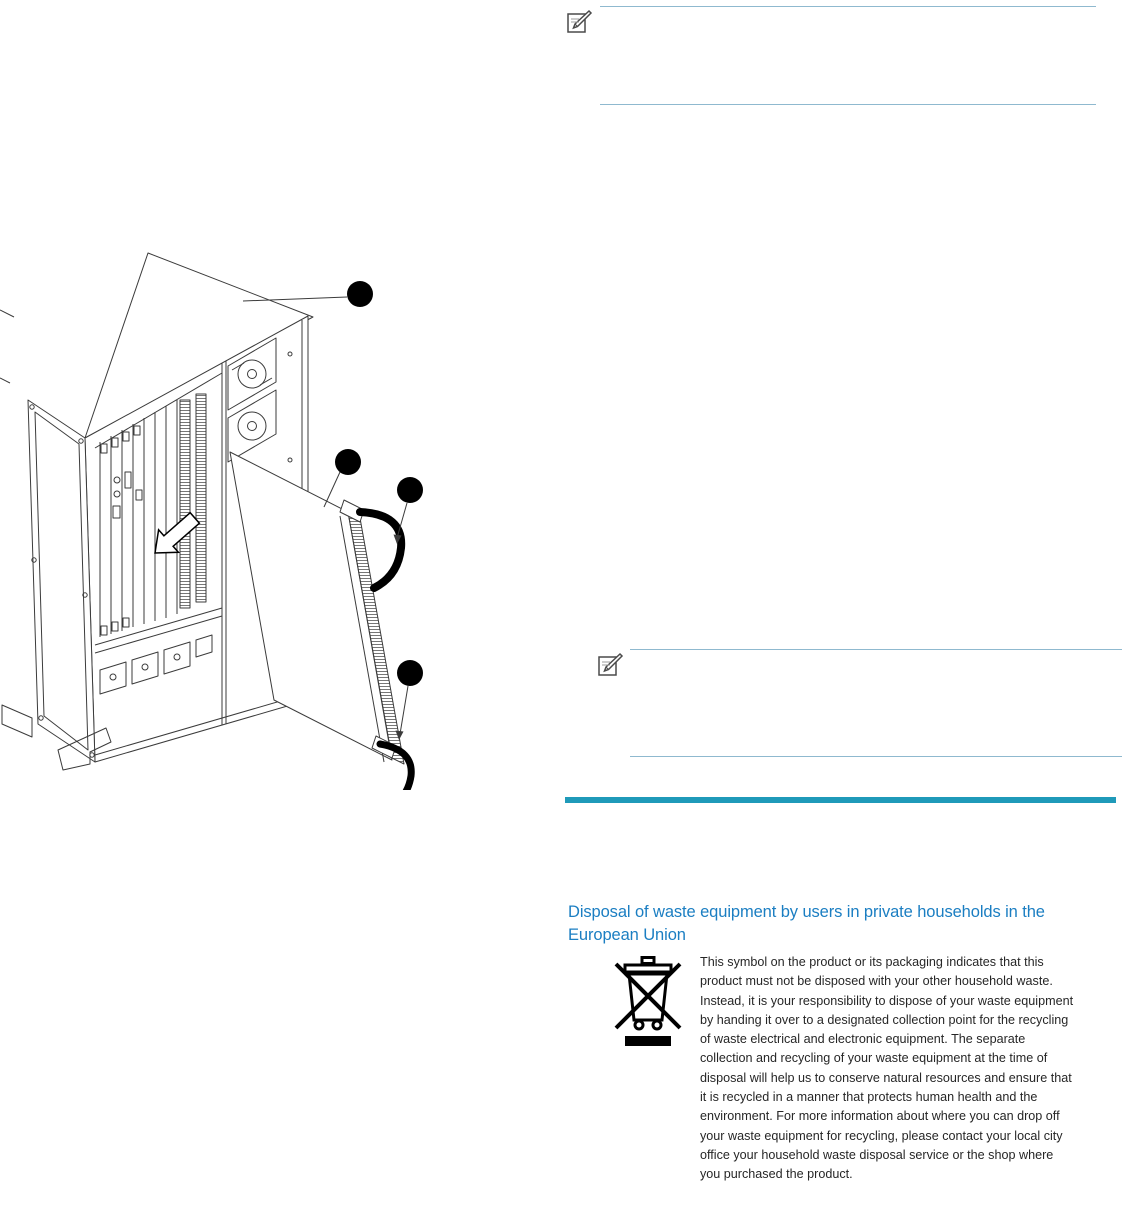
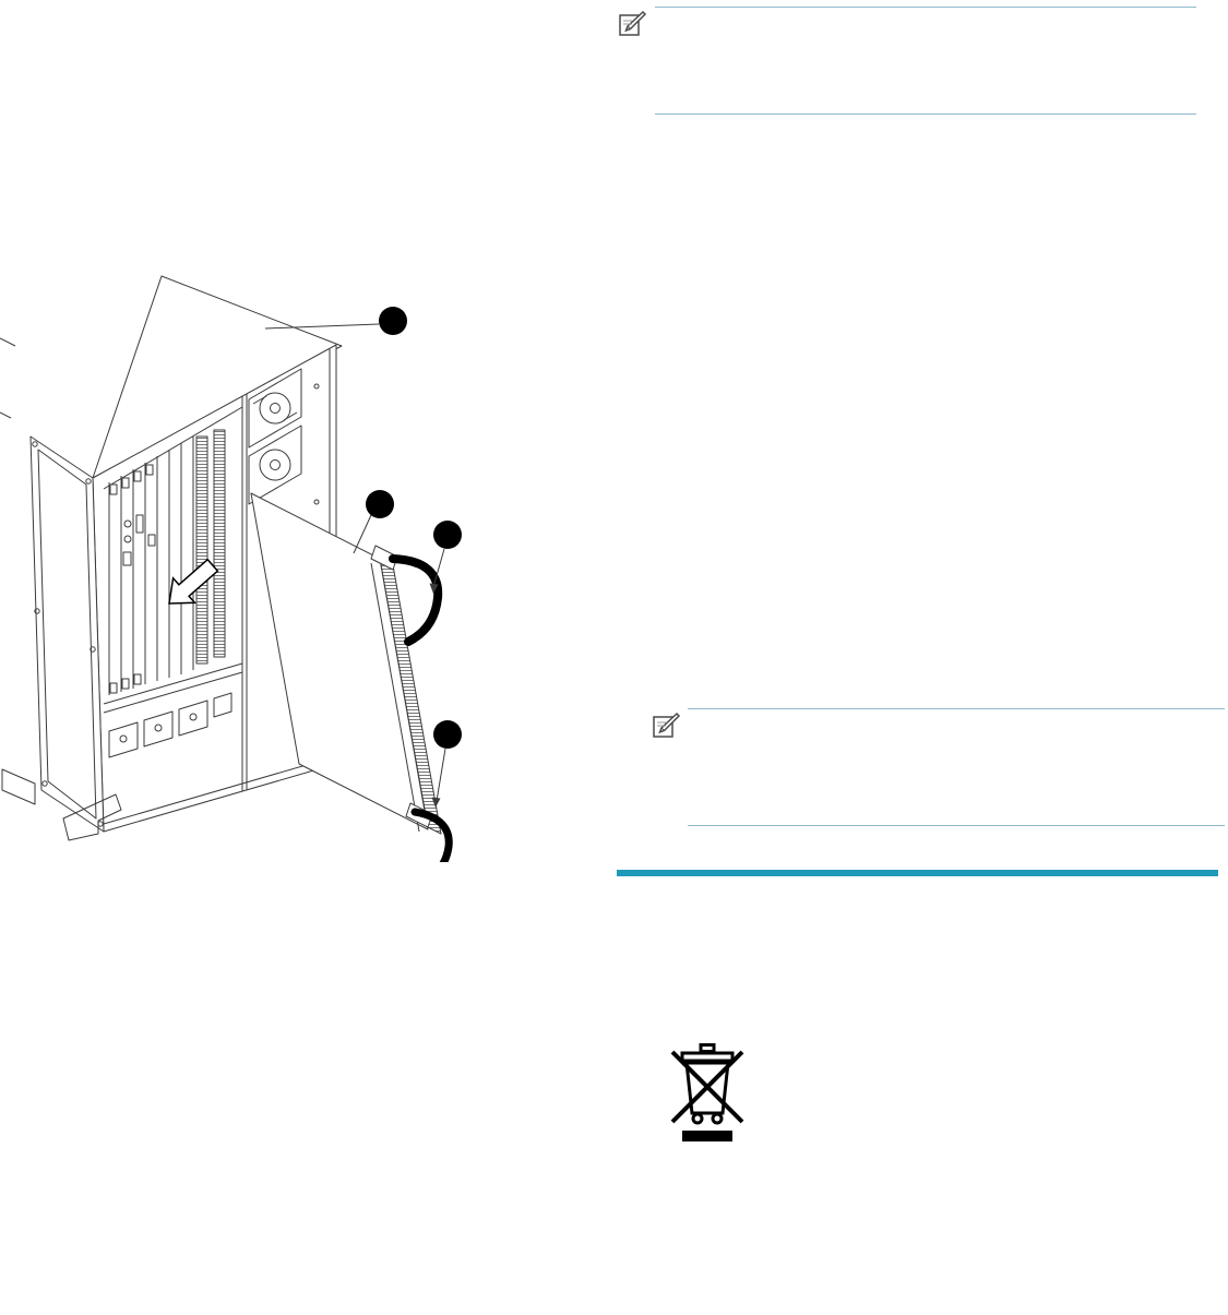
- Disposal of waste equipment by users in private households in the European Union
- This symbol on the product or its packaging indicates that this product must not be disposed with your other household waste. Instead, it is your responsibility to dispose of your waste equipment by handing it over to a designated collection point for the recycling of waste electrical and electronic equipment. The separate collection and recycling of your waste equipment at the time of disposal will help us to conserve natural resources and ensure that it is recycled in a manner that protects human health and the environment. For more information about where you can drop off your waste equipment for recycling, please contact your local city office your household waste disposal service or the shop where you purchased the product.
